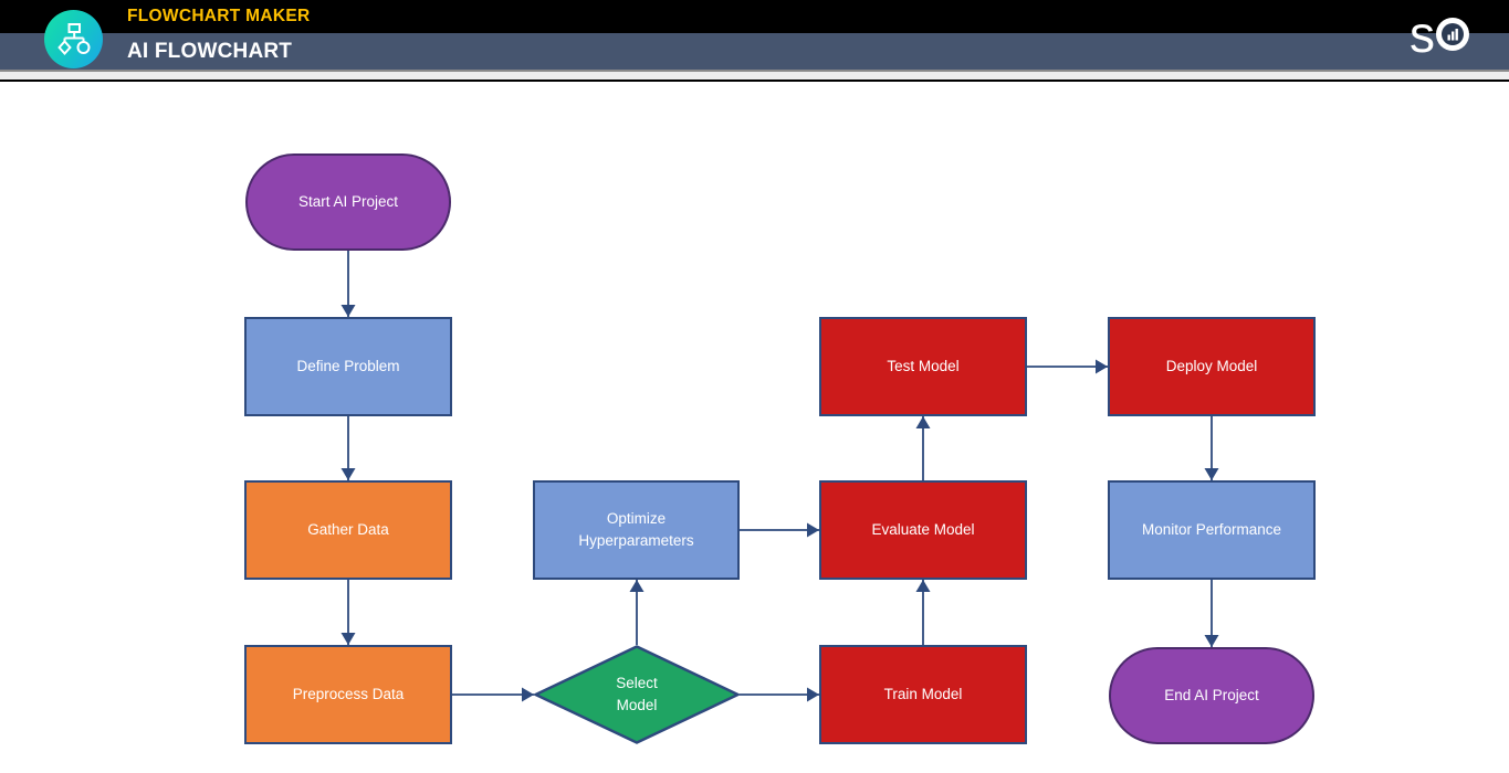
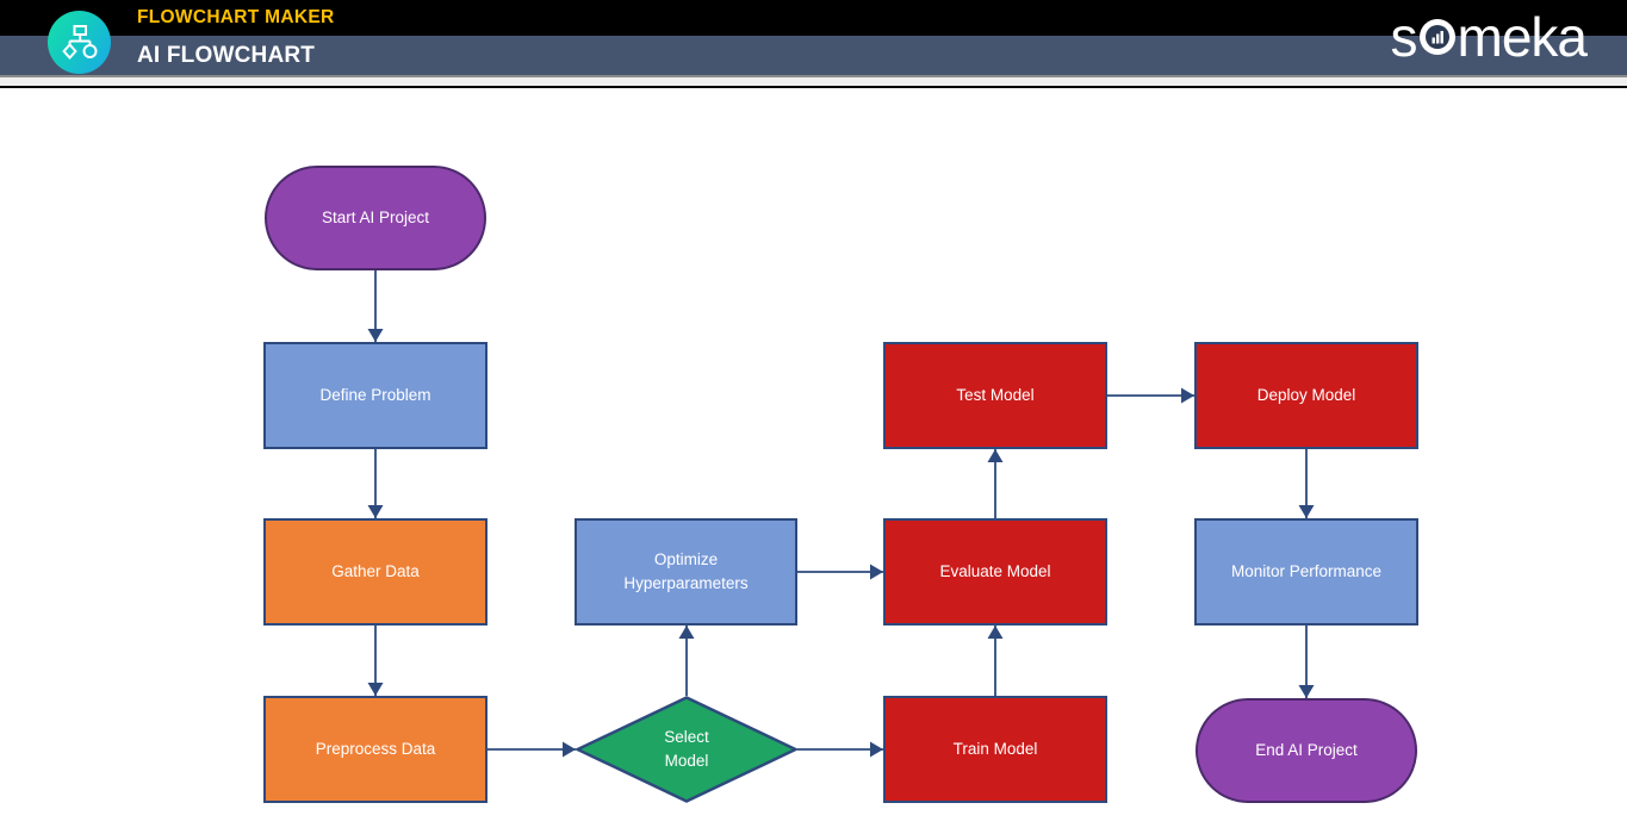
  FLOWCHART MAKER
  AI FLOWCHART
  s
+ meka
  Start AI Project
  Define Problem
  Gather Data
  Preprocess Data
  Select
  Model
  Optimize
  Hyperparameters
  Train Model
  Evaluate Model
  Test Model
  Deploy Model
  Monitor Performance
  End AI Project
